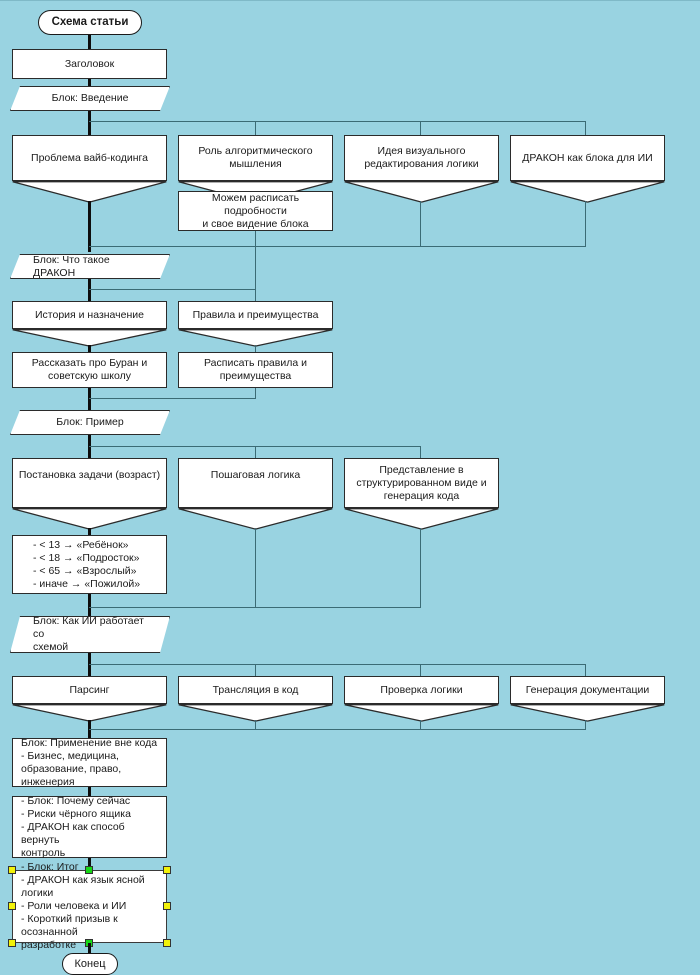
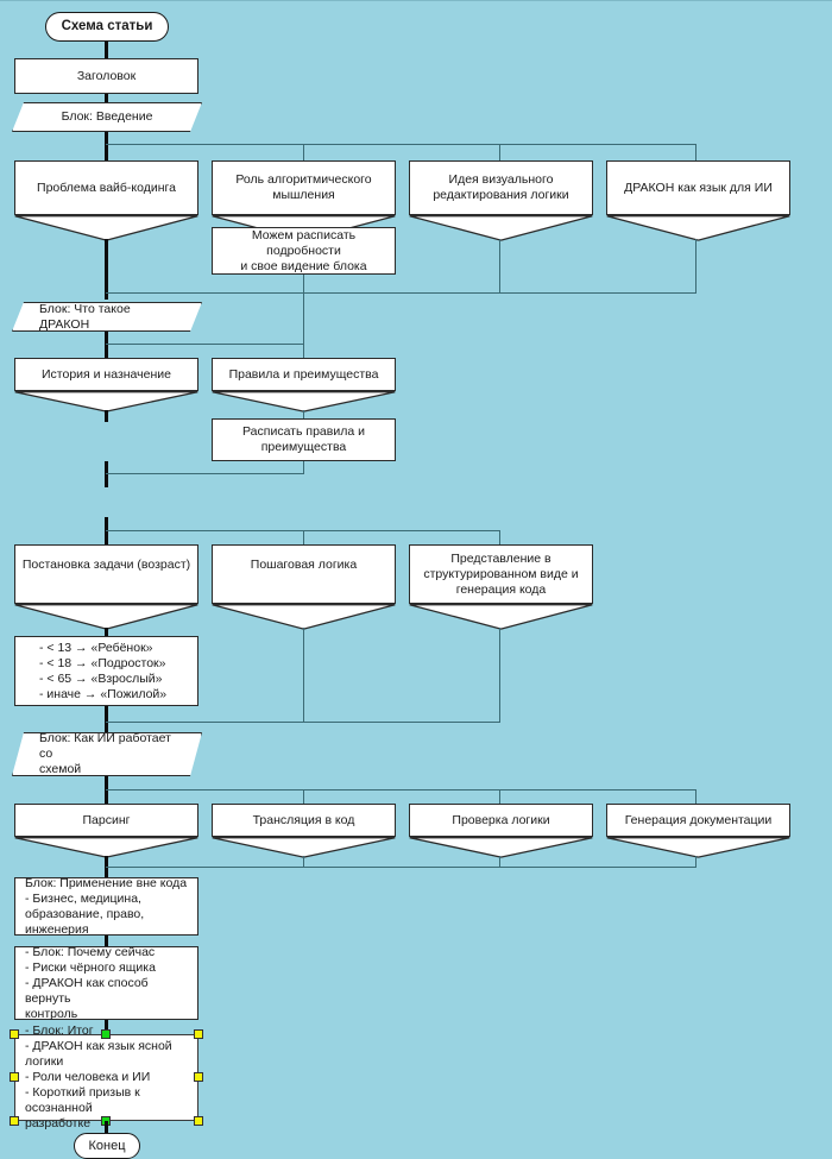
  Схема статьи
  Заголовок
  Блок: Введение
  Проблема вайб-кодинга
  Роль алгоритмического
  мышления
  Идея визуального
  редактирования логики
- ДРАКОН как блока для ИИ
+ ДРАКОН как язык для ИИ
  Можем расписать подробности
  и свое видение блока
  Блок: Что такое ДРАКОН
  История и назначение
  Правила и преимущества
- Рассказать про Буран и
- советскую школу
  Расписать правила и
  преимущества
- Блок: Пример
  Постановка задачи (возраст)
  Пошаговая логика
  Представление в
  структурированном виде и
  генерация кода
  - < 13 → «Ребёнок»
  - < 18 → «Подросток»
  - < 65 → «Взрослый»
  - иначе → «Пожилой»
  Блок: Как ИИ работает со
  схемой
  Парсинг
  Трансляция в код
  Проверка логики
  Генерация документации
  Блок: Применение вне кода
  - Бизнес, медицина,
  образование, право, инженерия
  - Блок: Почему сейчас
  - Риски чёрного ящика
  - ДРАКОН как способ вернуть
  контроль
  - Блок: Итог
  - ДРАКОН как язык ясной логики
  - Роли человека и ИИ
  - Короткий призыв к осознанной
  разработке
  Конец
